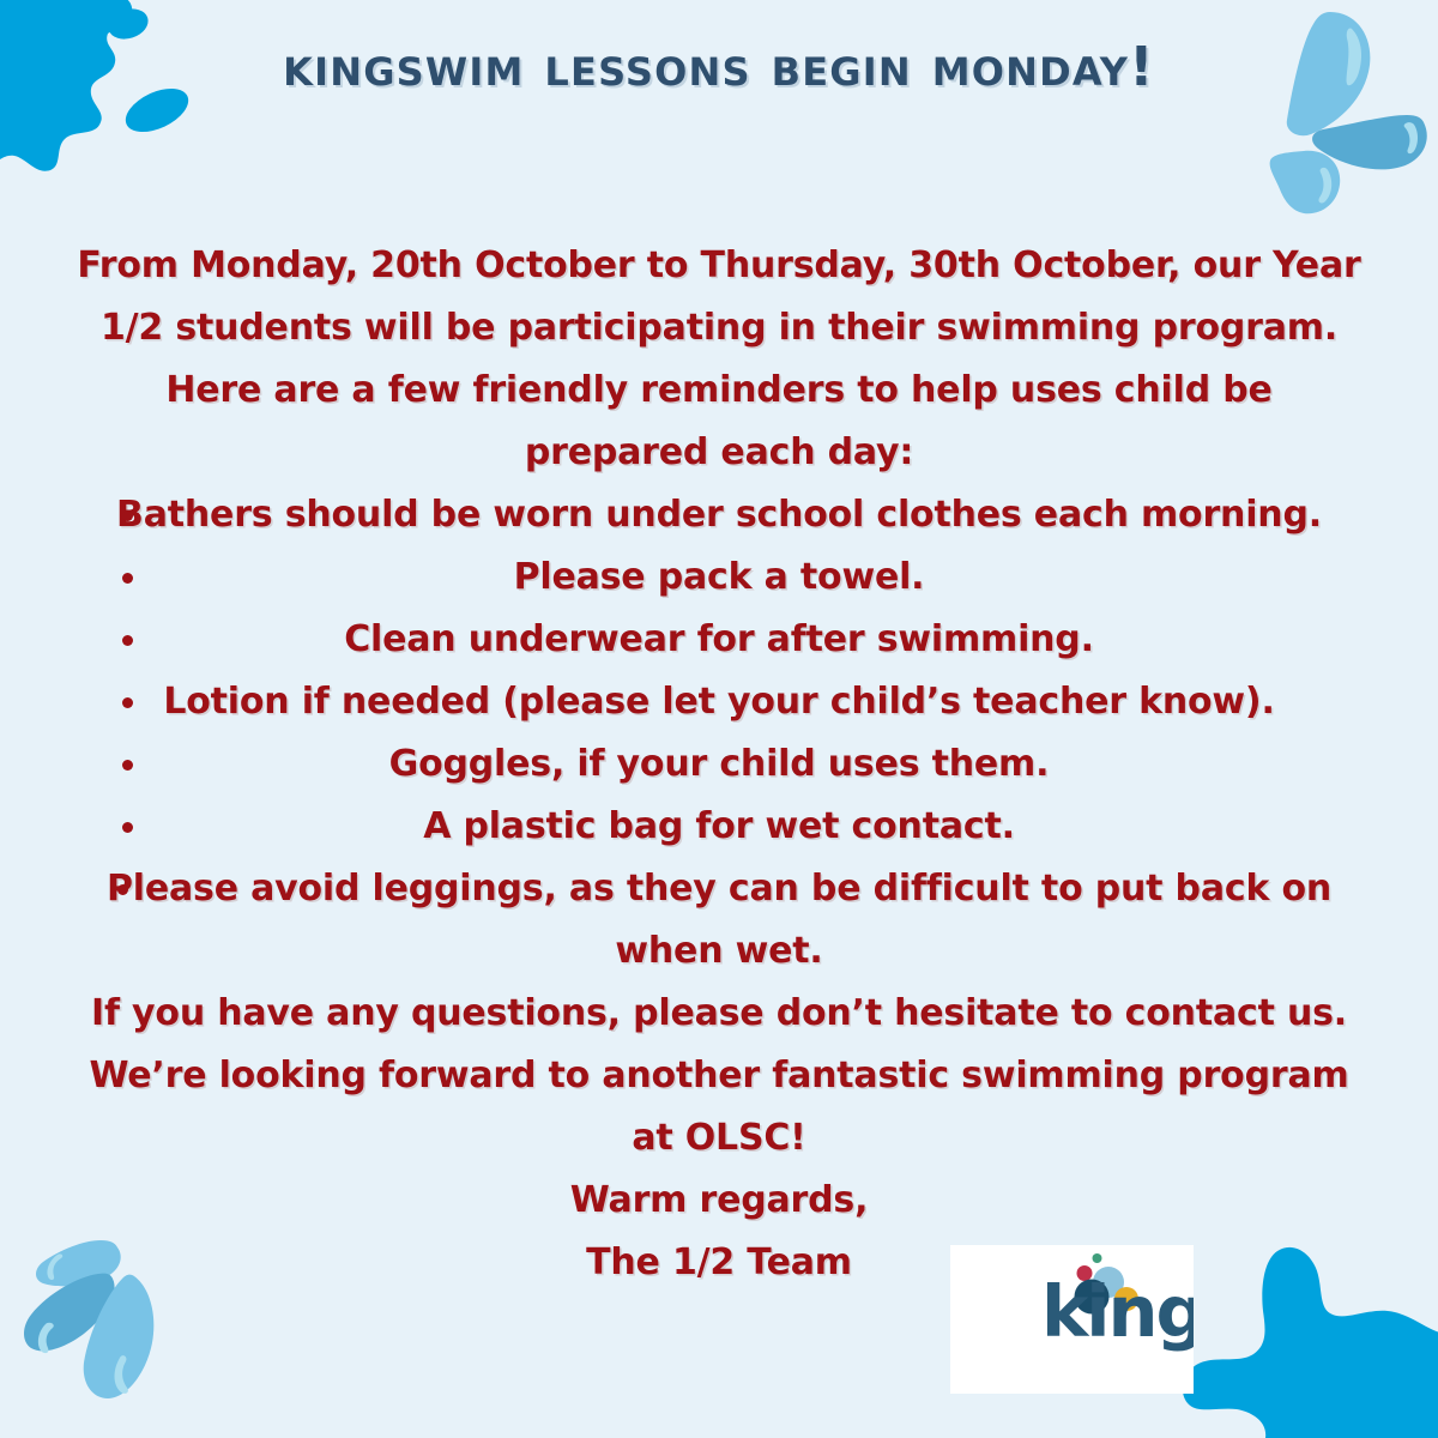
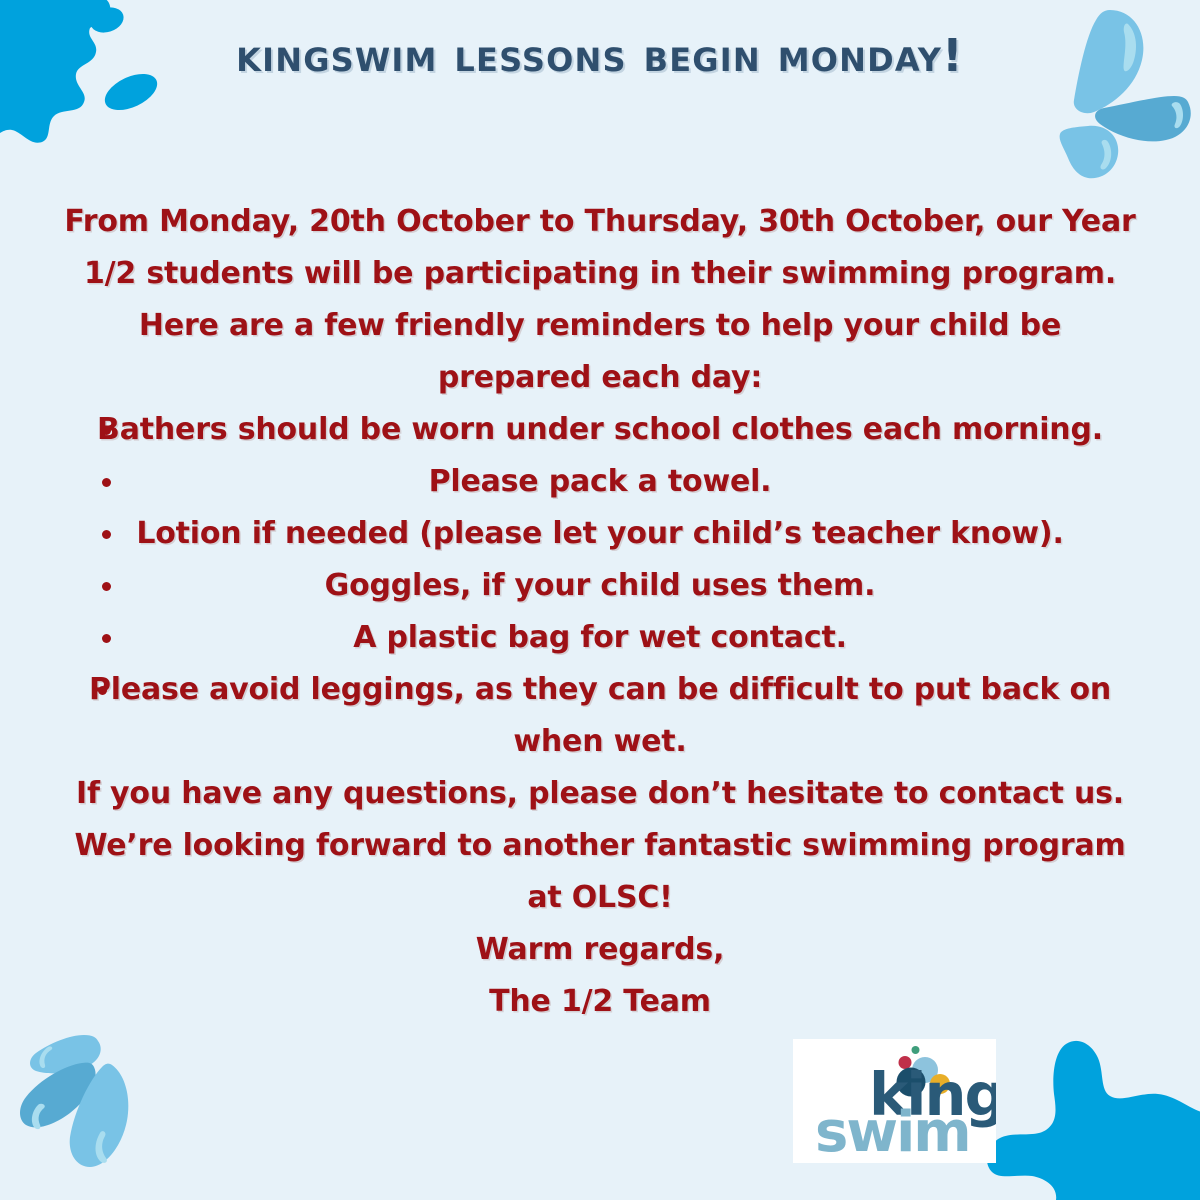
  kingswim lessons begin monday!
  From Monday, 20th October to Thursday, 30th October, our Year 1/2 students will be participating in their swimming program.
- Here are a few friendly reminders to help uses child be prepared each day:
+ Here are a few friendly reminders to help your child be prepared each day:
  athers should be worn under school clothes each morning.
  Please pack a towel.
- Clean underwear for after swimming.
  Lotion if needed (please let your child’s teacher know).
  Goggles, if your child uses them.
  A plastic bag for wet contact.
  lease avoid leggings, as they can be difficult to put back on when wet.
  If you have any questions, please don’t hesitate to contact us. We’re looking forward to another fantastic swimming program at OLSC!
  Warm regards,
  The 1/2 Team
  king
+ swim
